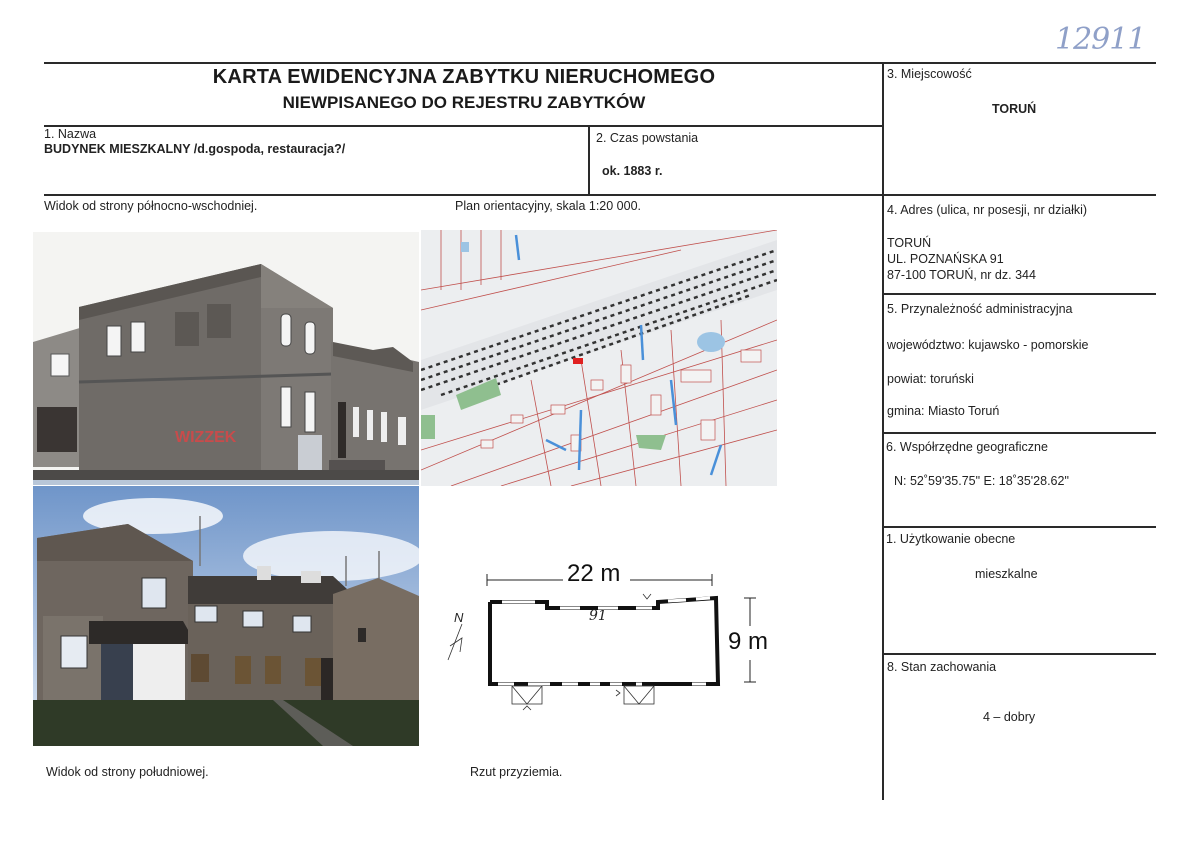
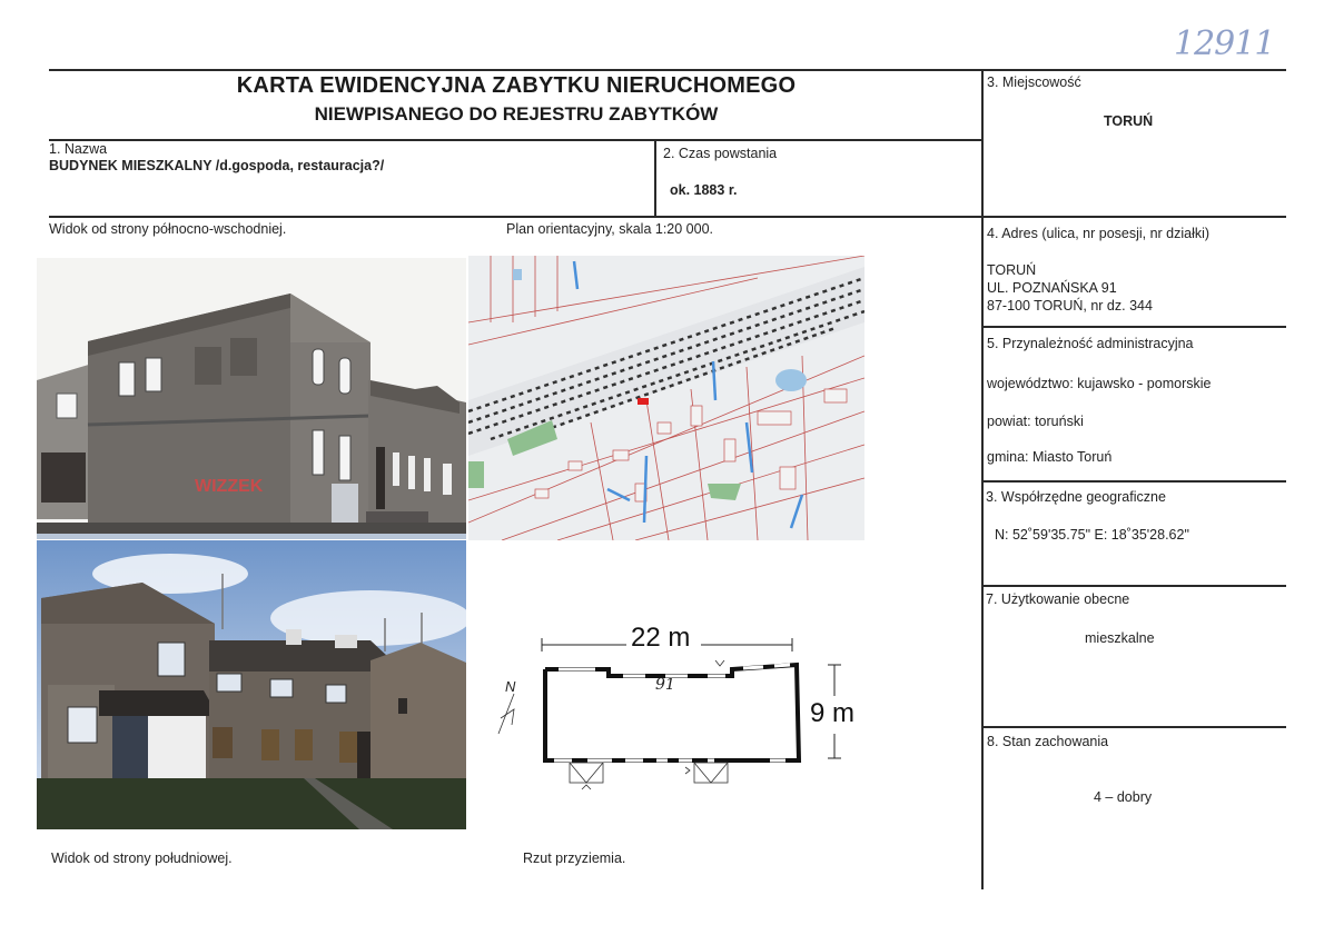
  12911
  KARTA EWIDENCYJNA ZABYTKU NIERUCHOMEGO
  NIEWPISANEGO DO REJESTRU ZABYTKÓW
  1. Nazwa
  BUDYNEK MIESZKALNY /d.gospoda, restauracja?/
  2. Czas powstania
  ok. 1883 r.
  3. Miejscowość
  TORUŃ
  4. Adres (ulica, nr posesji, nr działki)
  TORUŃ
  UL. POZNAŃSKA 91
  87-100 TORUŃ, nr dz. 344
  5. Przynależność administracyjna
  województwo: kujawsko - pomorskie
  powiat: toruński
  gmina: Miasto Toruń
- 6. Współrzędne geograficzne
+ 3. Współrzędne geograficzne
  N: 52˚59'35.75" E: 18˚35'28.62"
- 1. Użytkowanie obecne
+ 7. Użytkowanie obecne
  mieszkalne
  8. Stan zachowania
  4 – dobry
  Widok od strony północno-wschodniej.
  Plan orientacyjny, skala 1:20 000.
  Widok od strony południowej.
  Rzut przyziemia.
  WIZZEK
  22 m
  9 m
  91
  N
